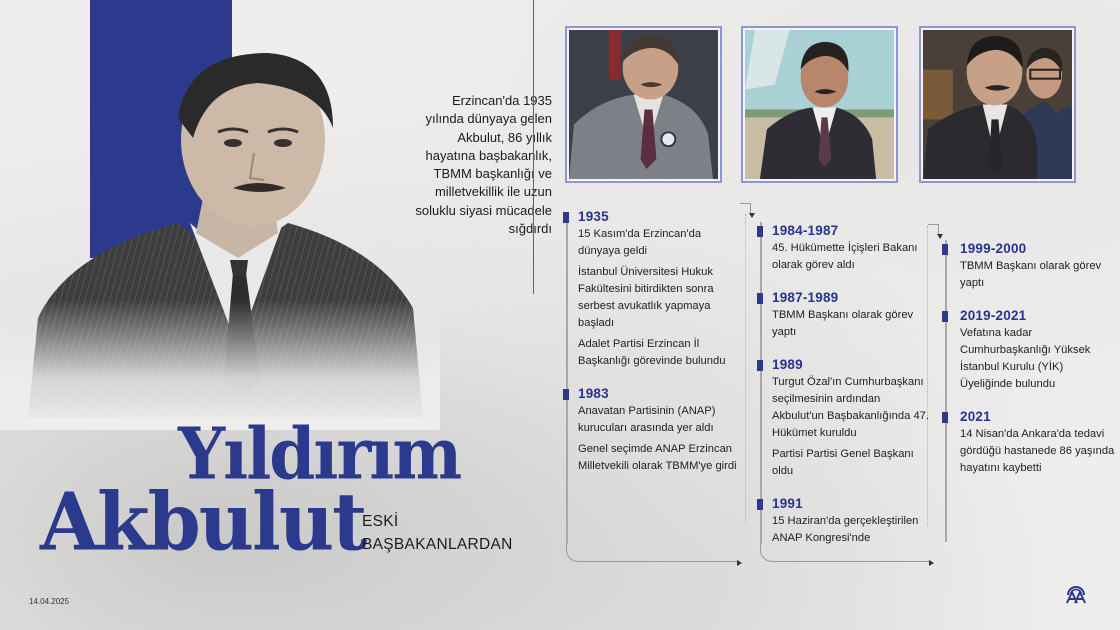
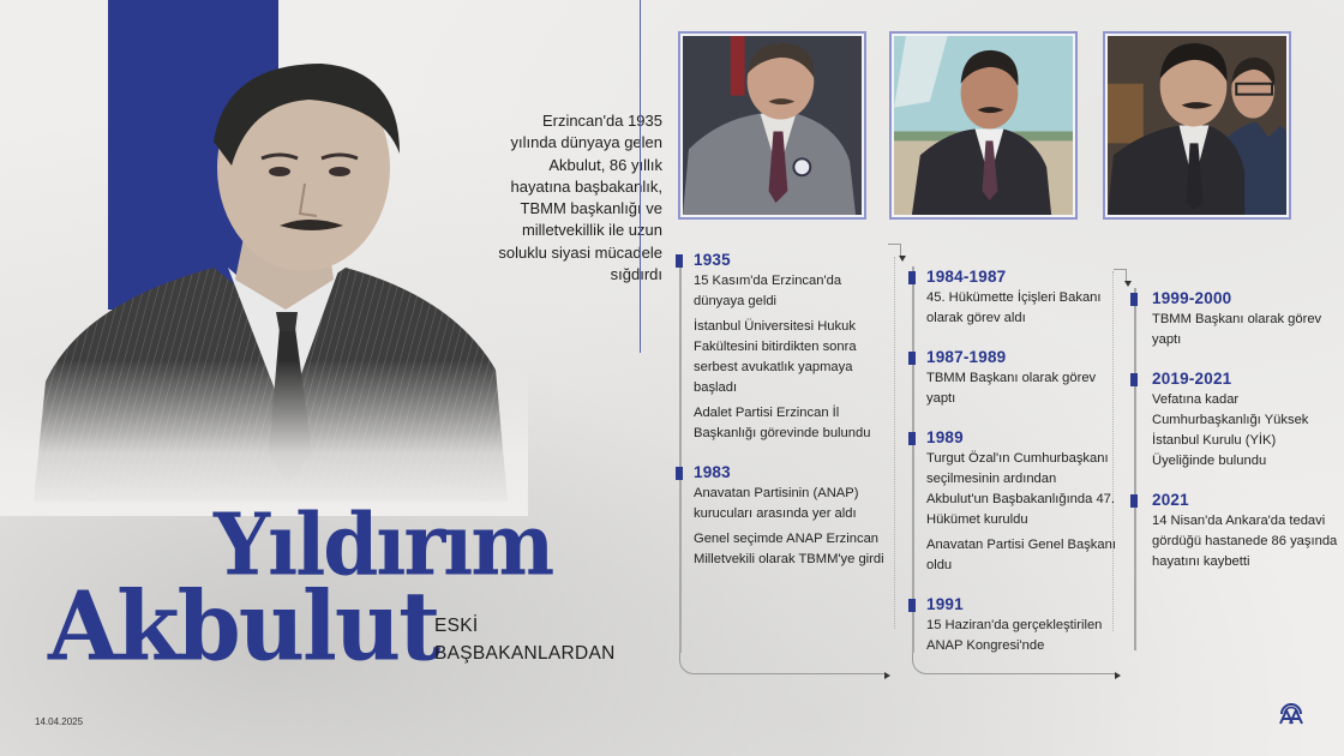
  Erzincan'da 135 yılında dünyaya gelen Akbulut, 86 yıllık hayatına başbakanlık, TBMM başkanlığ ve milletvekillik ile uzun soluklu siyasi mücadele sığdırdı
  Yıldırım
  Akbulut
  ESKİ
  BAŞBAKANLARDAN
  1935
  15 Kasım'da Erzincan'da dünyaya geldi
  İstanbul Üniversitesi Hukuk Fakültesini bitirdikten sonra serbest avukatlık yapmaya başladı
  Adalet Partisi Erzincan İl Başkanlığı görevinde bulundu
  1983
  Anavatan Partisinin (ANAP) kurucuları arasında yer aldı
  Genel seçimde ANAP Erzincan Milletvekili olarak TBMM'ye girdi
  1984-1987
  45. Hükümette İçişleri Bakanı olarak görev aldı
  1987-1989
  TBMM Başkanı olarak görev yaptı
  1989
  Turgut Özal'ın Cumhurbaşkanı seçilmesinin ardından Akbulut'un Başbakanlığında 47. Hükümet kuruldu
- Partisi Partisi Genel Başkanı oldu
+ Anavatan Partisi Genel Başkanı oldu
  1991
  15 Haziran'da gerçekleştirilen ANAP Kongresi'nde
  1999-2000
  TBMM Başkanı olarak görev yaptı
  2019-2021
  Vefatına kadar Cumhurbaşkanlığı Yüksek İstanbul Kurulu (YİK) Üyeliğinde bulundu
  2021
  14 Nisan'da Ankara'da tedavi gördüğü hastanede 86 yaşında hayatını kaybetti
  14.04.2025
